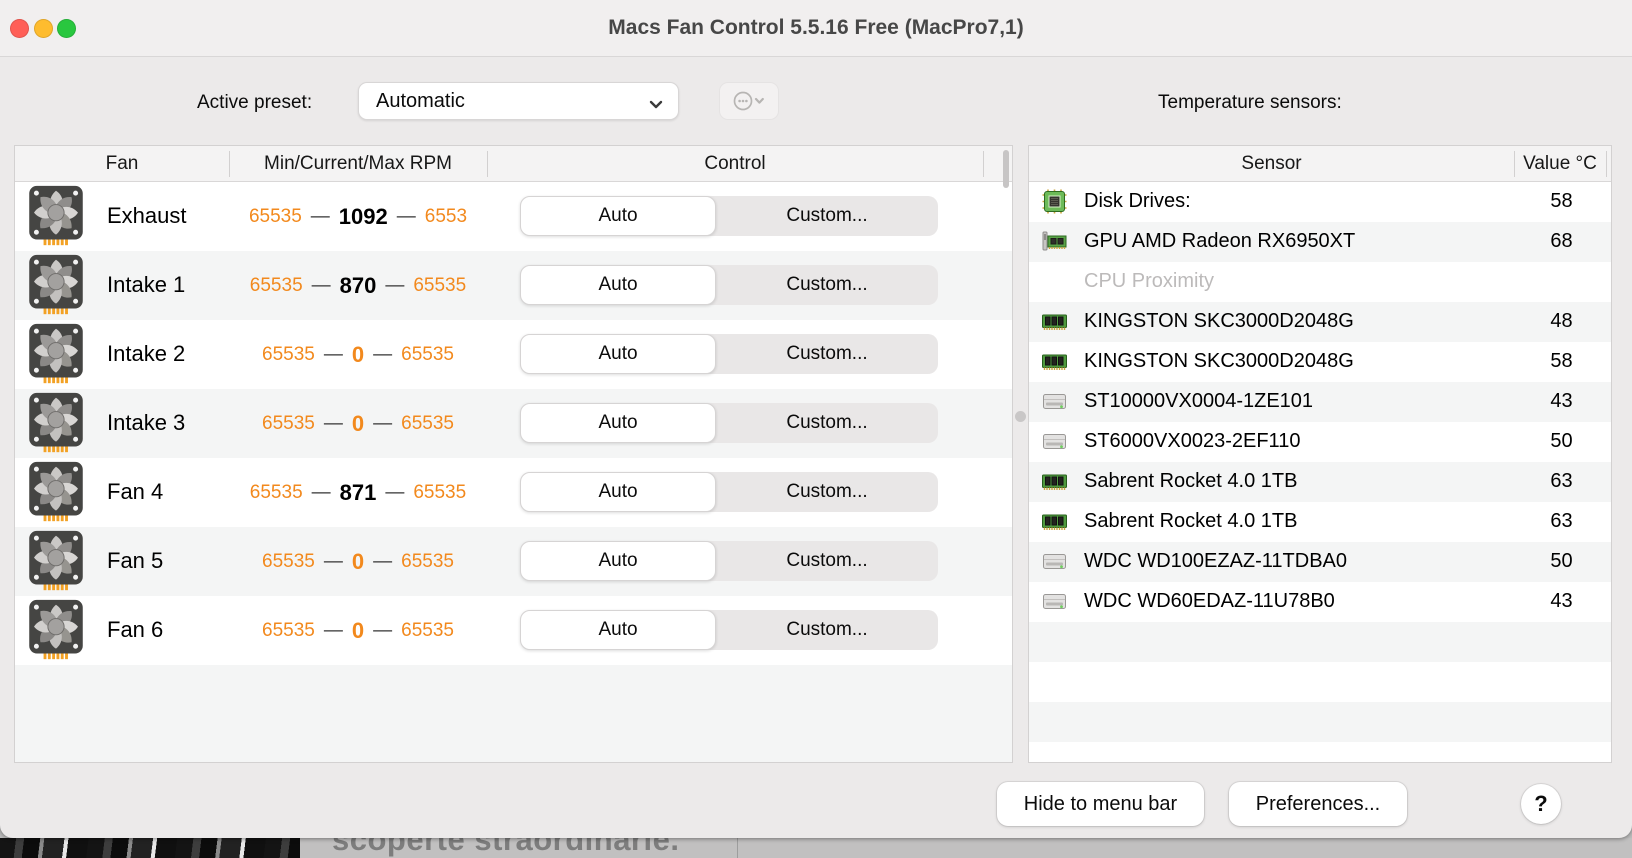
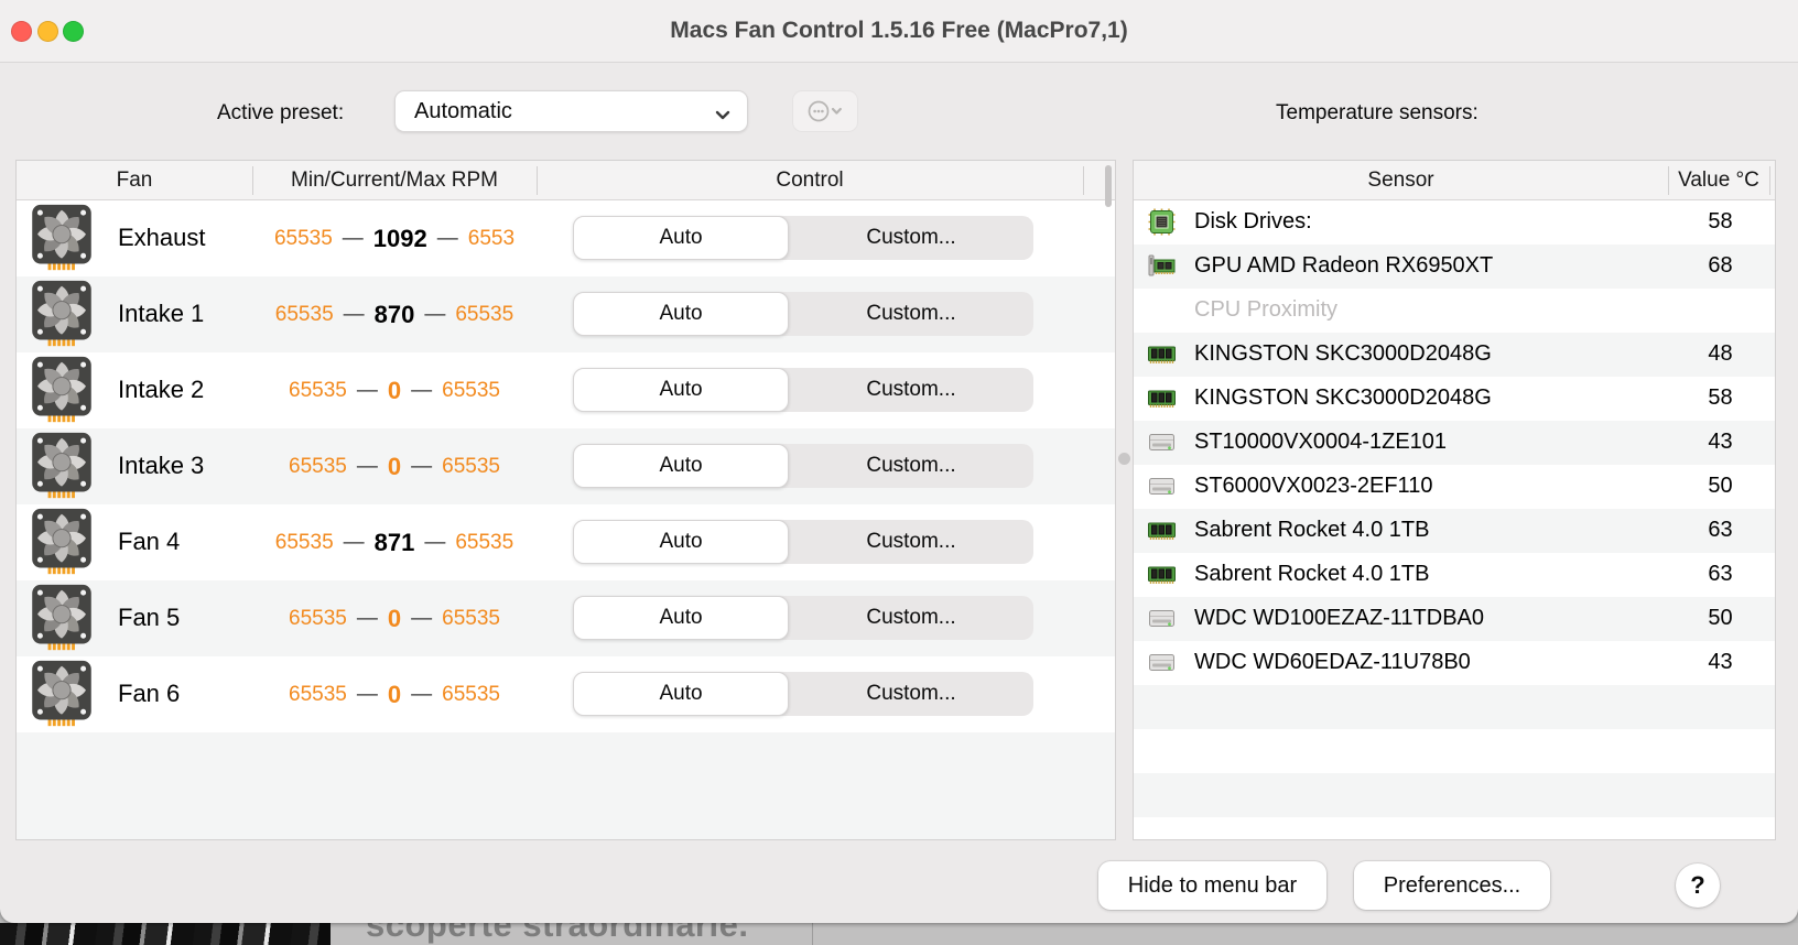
  scoperte straordinarie.
- Macs Fan Control 5.5.16 Free (MacPro7,1)
+ Macs Fan Control 1.5.16 Free (MacPro7,1)
  Active preset:
  Automatic
  Temperature sensors:
  Fan
  Min/Current/Max RPM
  Control
  Exhaust
  65535
  —
  1092
  —
  6553
  Auto
  Custom...
  Intake 1
  65535
  —
  870
  —
  65535
  Auto
  Custom...
  Intake 2
  65535
  —
  0
  —
  65535
  Auto
  Custom...
  Intake 3
  65535
  —
  0
  —
  65535
  Auto
  Custom...
  Fan 4
  65535
  —
  871
  —
  65535
  Auto
  Custom...
  Fan 5
  65535
  —
  0
  —
  65535
  Auto
  Custom...
  Fan 6
  65535
  —
  0
  —
  65535
  Auto
  Custom...
  Sensor
  Value °C
  Disk Drives:
  58
  GPU AMD Radeon RX6950XT
  68
  CPU Proximity
  KINGSTON SKC3000D2048G
  48
  KINGSTON SKC3000D2048G
  58
  ST10000VX0004-1ZE101
  43
  ST6000VX0023-2EF110
  50
  Sabrent Rocket 4.0 1TB
  63
  Sabrent Rocket 4.0 1TB
  63
  WDC WD100EZAZ-11TDBA0
  50
  WDC WD60EDAZ-11U78B0
  43
  Hide to menu bar
  Preferences...
  ?
